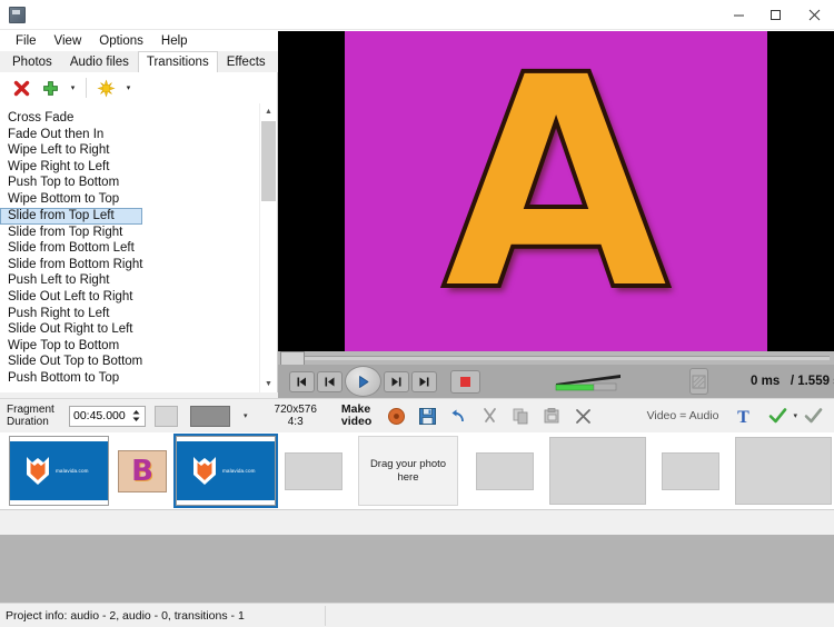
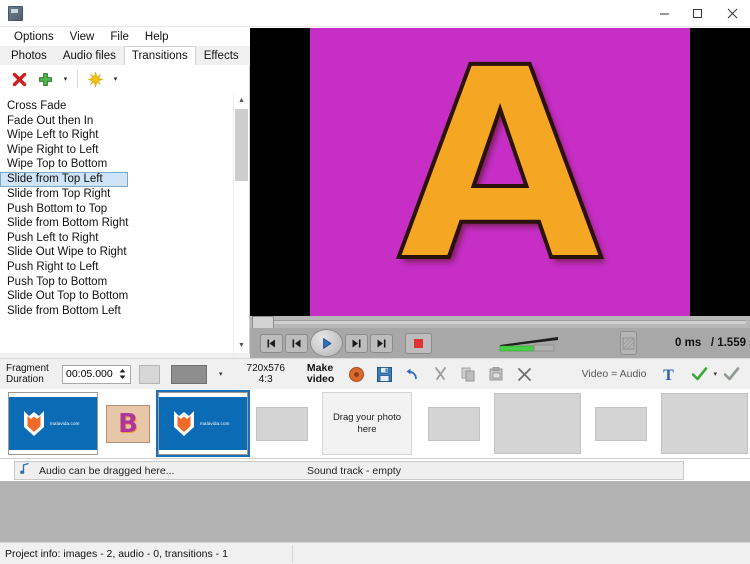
- File
+ Options
  View
- Options
+ File
  Help
  Photos
  Audio files
  Transitions
  Effects
  Cross Fade
  Fade Out then In
  Wipe Left to Right
  Wipe Right to Left
- Push Top to Bottom
+ Wipe Top to Bottom
- Wipe Bottom to Top
  Slide from Top Left
  Slide from Top Right
- Slide from Bottom Left
+ Push Bottom to Top
  Slide from Bottom Right
  Push Left to Right
- Slide Out Left to Right
+ Slide Out Wipe to Right
  Push Right to Left
- Slide Out Right to Left
- Wipe Top to Bottom
+ Push Top to Bottom
  Slide Out Top to Bottom
- Push Bottom to Top
+ Slide from Bottom Left
  A
  0 ms / 1.559
  Fragment
  Duration
- 00:45.000
+ 00:05.000
  720x576
  4:3
  Make
  video
  Video = Audio
  T
  B
  Drag your photo
  here
+ Audio can be dragged here...
+ Sound track - empty
- Project info: audio - 2, audio - 0, transitions - 1
+ Project info: images - 2, audio - 0, transitions - 1
